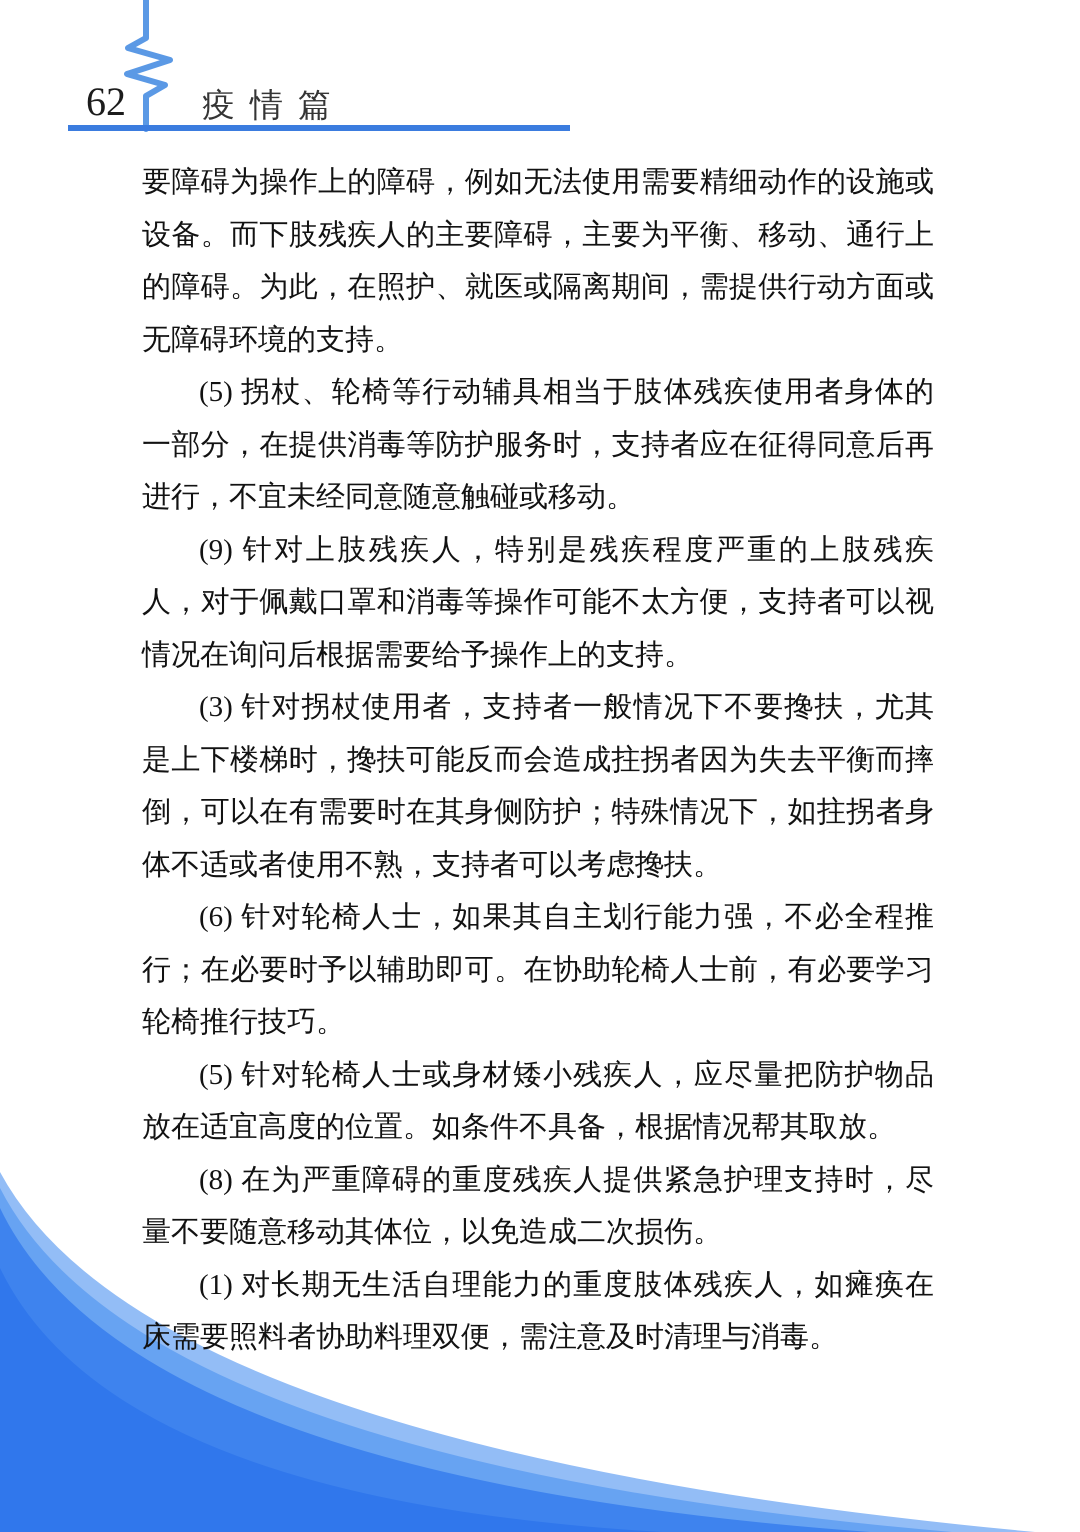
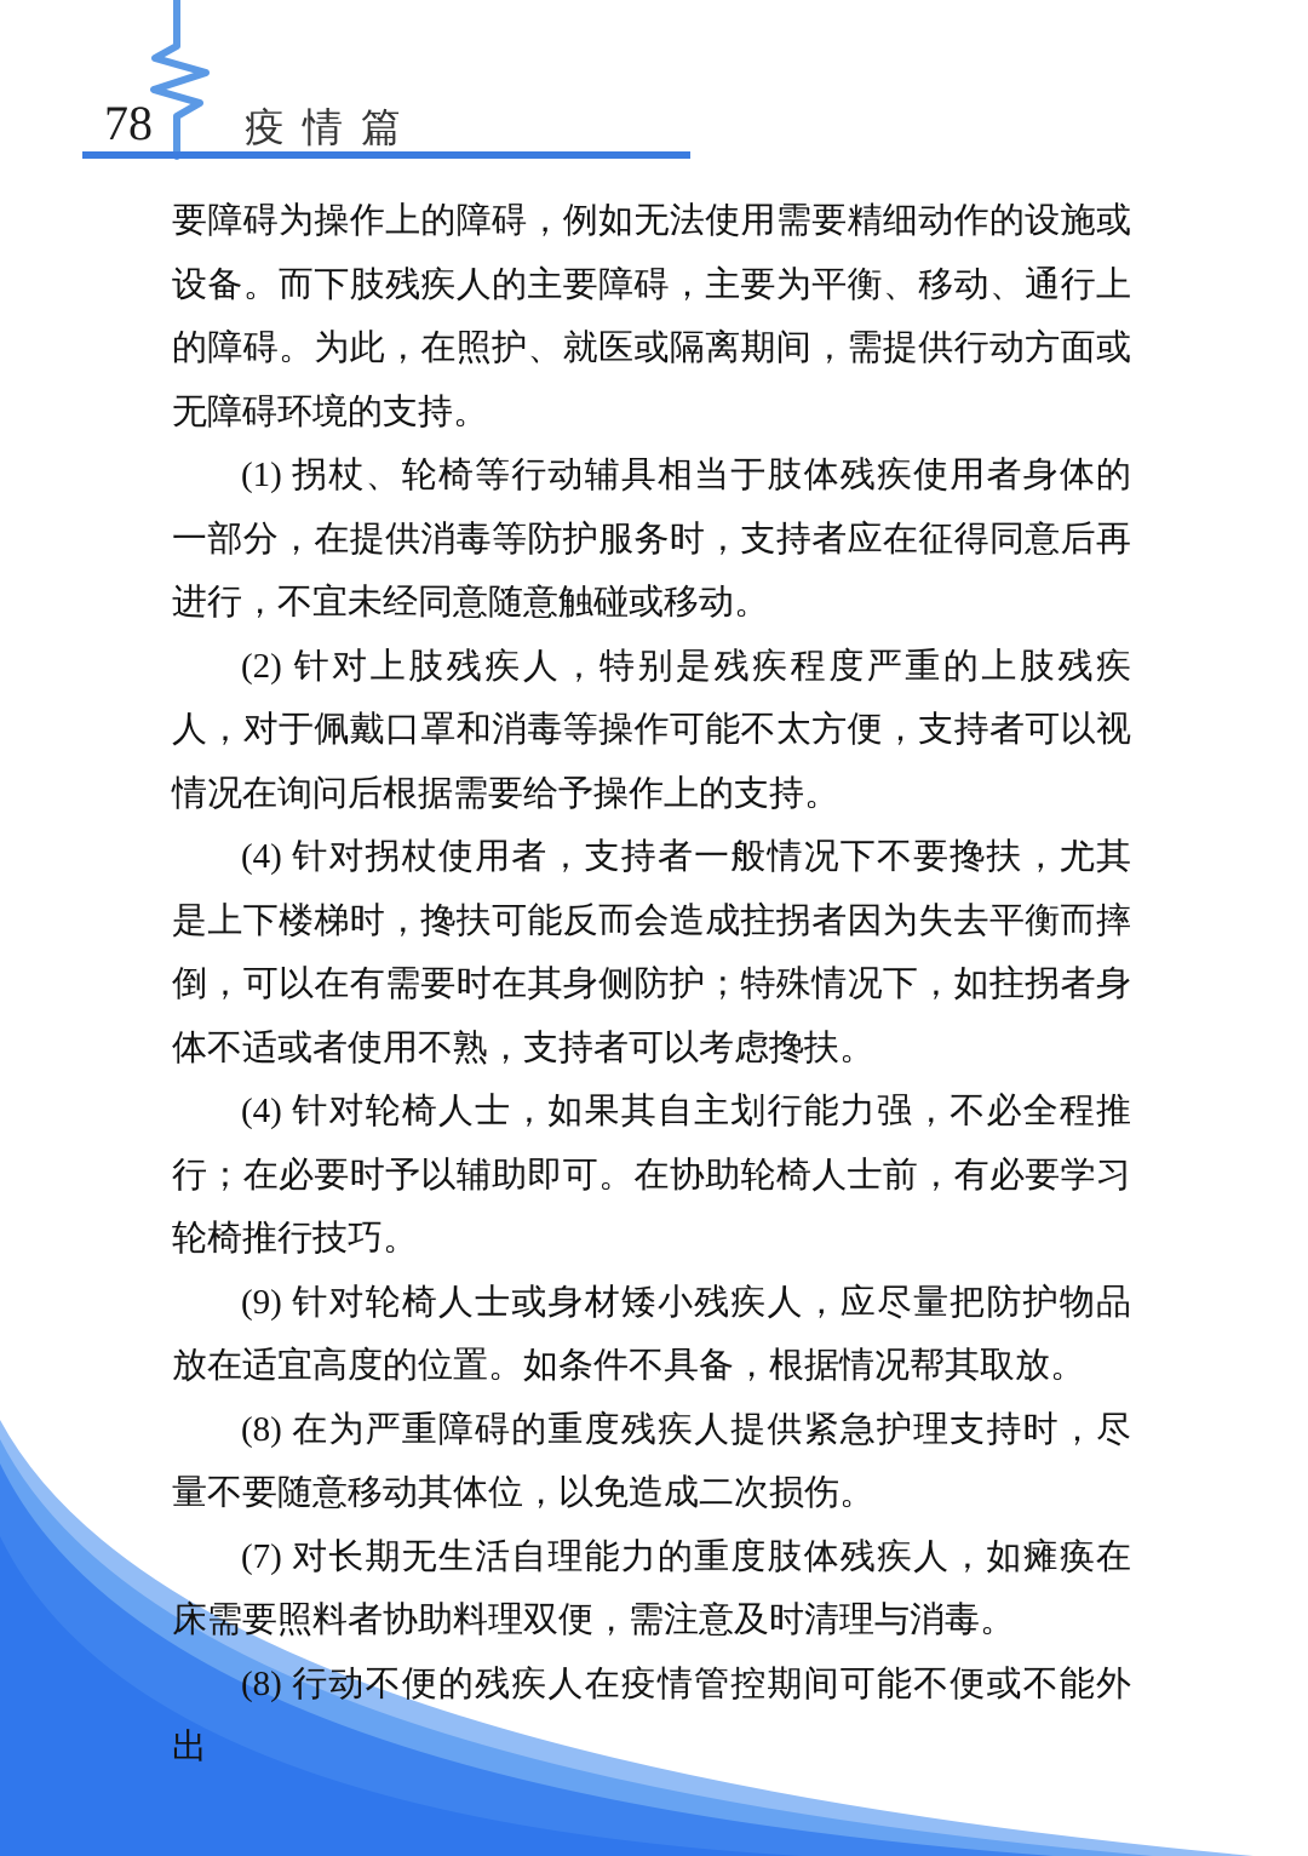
- 62
+ 78
  疫情篇
  要障碍为操作上的障碍，例如无法使用需要精细动作的设施或设备。而下肢残疾人的主要障碍，主要为平衡、移动、通行上的障碍。为此，在照护、就医或隔离期间，需提供行动方面或无障碍环境的支持。
- (5) 拐杖、轮椅等行动辅具相当于肢体残疾使用者身体的一部分，在提供消毒等防护服务时，支持者应在征得同意后再进行，不宜未经同意随意触碰或移动。
+ (1) 拐杖、轮椅等行动辅具相当于肢体残疾使用者身体的一部分，在提供消毒等防护服务时，支持者应在征得同意后再进行，不宜未经同意随意触碰或移动。
- (9) 针对上肢残疾人，特别是残疾程度严重的上肢残疾人，对于佩戴口罩和消毒等操作可能不太方便，支持者可以视情况在询问后根据需要给予操作上的支持。
+ (2) 针对上肢残疾人，特别是残疾程度严重的上肢残疾人，对于佩戴口罩和消毒等操作可能不太方便，支持者可以视情况在询问后根据需要给予操作上的支持。
- (3) 针对拐杖使用者，支持者一般情况下不要搀扶，尤其是上下楼梯时，搀扶可能反而会造成拄拐者因为失去平衡而摔倒，可以在有需要时在其身侧防护；特殊情况下，如拄拐者身体不适或者使用不熟，支持者可以考虑搀扶。
+ (4) 针对拐杖使用者，支持者一般情况下不要搀扶，尤其是上下楼梯时，搀扶可能反而会造成拄拐者因为失去平衡而摔倒，可以在有需要时在其身侧防护；特殊情况下，如拄拐者身体不适或者使用不熟，支持者可以考虑搀扶。
- (6) 针对轮椅人士，如果其自主划行能力强，不必全程推行；在必要时予以辅助即可。在协助轮椅人士前，有必要学习轮椅推行技巧。
+ (4) 针对轮椅人士，如果其自主划行能力强，不必全程推行；在必要时予以辅助即可。在协助轮椅人士前，有必要学习轮椅推行技巧。
- (5) 针对轮椅人士或身材矮小残疾人，应尽量把防护物品放在适宜高度的位置。如条件不具备，根据情况帮其取放。
+ (9) 针对轮椅人士或身材矮小残疾人，应尽量把防护物品放在适宜高度的位置。如条件不具备，根据情况帮其取放。
  (8) 在为严重障碍的重度残疾人提供紧急护理支持时，尽量不要随意移动其体位，以免造成二次损伤。
- (1) 对长期无生活自理能力的重度肢体残疾人，如瘫痪在床需要照料者协助料理双便，需注意及时清理与消毒。
+ (7) 对长期无生活自理能力的重度肢体残疾人，如瘫痪在床需要照料者协助料理双便，需注意及时清理与消毒。
+ (8) 行动不便的残疾人在疫情管控期间可能不便或不能外出
